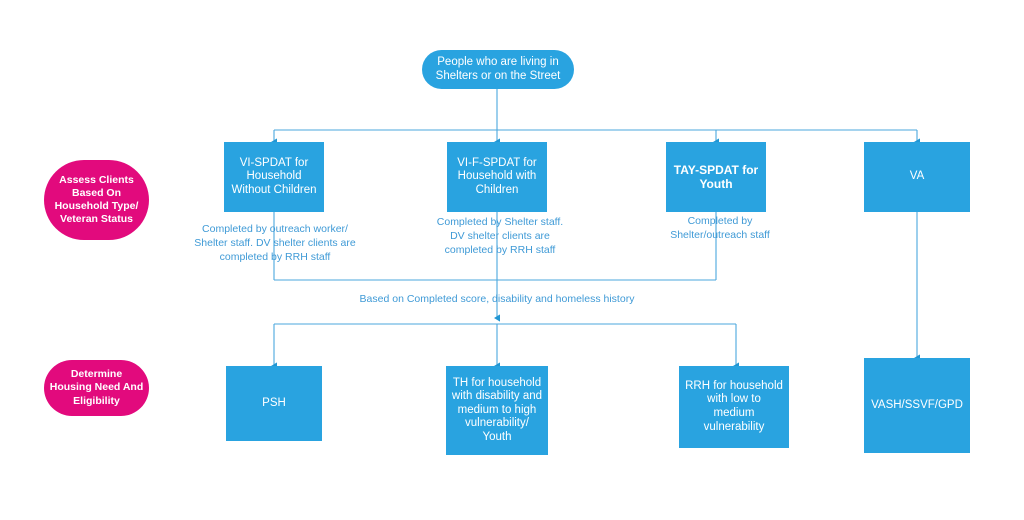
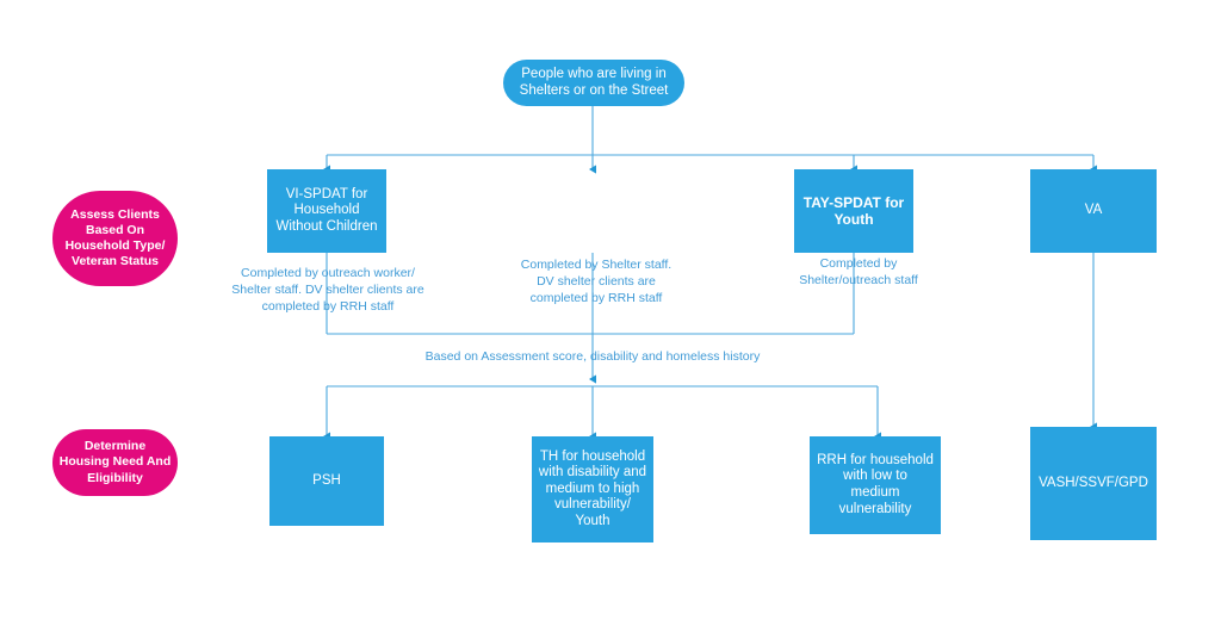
  People who are living in
  Shelters or on the Street
  Assess Clients
  Based On
  Household Type/
  Veteran Status
  Determine
  Housing Need And
  Eligibility
  VI-SPDAT for
  Household
  Without Children
- VI-F-SPDAT for
- Household with
- Children
  TAY-SPDAT for
  Youth
  VA
  Completed by outreach worker/
  Shelter staff. DV shelter clients are
  completed by RRH staff
  Completed by Shelter staff.
  DV shelter clients are
  completed by RRH staff
  Completed by
  Shelter/outreach staff
- Based on Completed score, disability and homeless history
+ Based on Assessment score, disability and homeless history
  PSH
  TH for household
  with disability and
  medium to high
  vulnerability/
  Youth
  RRH for household
  with low to
  medium
  vulnerability
  VASH/SSVF/GPD
